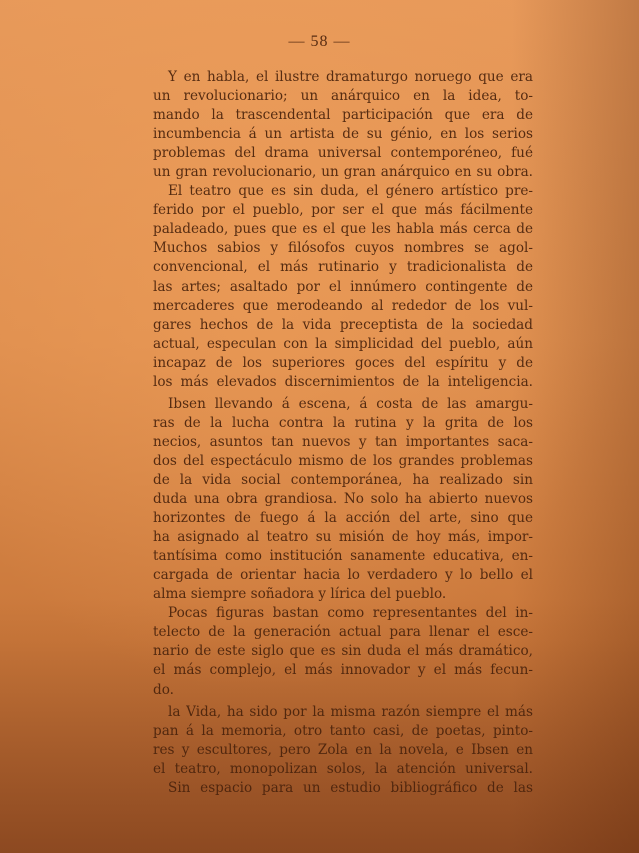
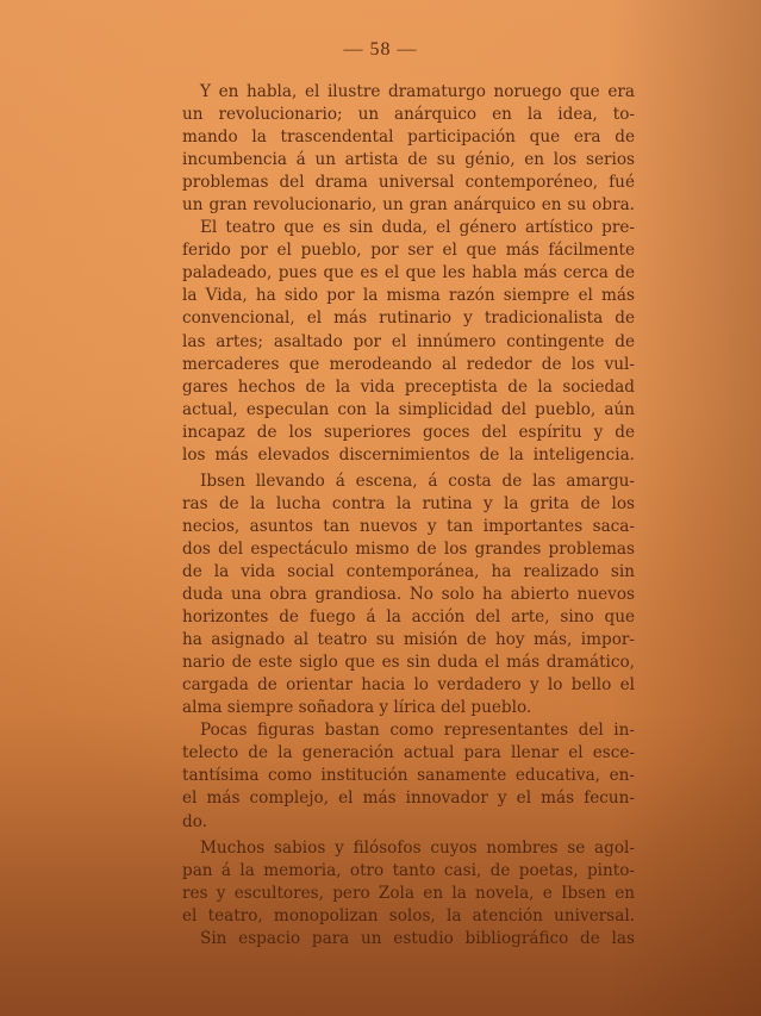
  — 58 —
  Y en habla, el ilustre dramaturgo noruego que era
  un revolucionario; un anárquico en la idea, to-
  mando la trascendental participación que era de
  incumbencia á un artista de su génio, en los serios
  problemas del drama universal contemporéneo, fué
  un gran revolucionario, un gran anárquico en su obra.
  El teatro que es sin duda, el género artístico pre-
  ferido por el pueblo, por ser el que más fácilmente
  paladeado, pues que es el que les habla más cerca de
- Muchos sabios y filósofos cuyos nombres se agol-
+ la Vida, ha sido por la misma razón siempre el más
  convencional, el más rutinario y tradicionalista de
  las artes; asaltado por el innúmero contingente de
  mercaderes que merodeando al rededor de los vul-
  gares hechos de la vida preceptista de la sociedad
  actual, especulan con la simplicidad del pueblo, aún
  incapaz de los superiores goces del espíritu y de
  los más elevados discernimientos de la inteligencia.
  Ibsen llevando á escena, á costa de las amargu-
  ras de la lucha contra la rutina y la grita de los
  necios, asuntos tan nuevos y tan importantes saca-
  dos del espectáculo mismo de los grandes problemas
  de la vida social contemporánea, ha realizado sin
  duda una obra grandiosa. No solo ha abierto nuevos
  horizontes de fuego á la acción del arte, sino que
  ha asignado al teatro su misión de hoy más, impor-
- tantísima como institución sanamente educativa, en-
+ nario de este siglo que es sin duda el más dramático,
  cargada de orientar hacia lo verdadero y lo bello el
  alma siempre soñadora y lírica del pueblo.
  Pocas figuras bastan como representantes del in-
  telecto de la generación actual para llenar el esce-
- nario de este siglo que es sin duda el más dramático,
+ tantísima como institución sanamente educativa, en-
  el más complejo, el más innovador y el más fecun-
  do.
- la Vida, ha sido por la misma razón siempre el más
+ Muchos sabios y filósofos cuyos nombres se agol-
  pan á la memoria, otro tanto casi, de poetas, pinto-
  res y escultores, pero Zola en la novela, e Ibsen en
  el teatro, monopolizan solos, la atención universal.
  Sin espacio para un estudio bibliográfico de las
